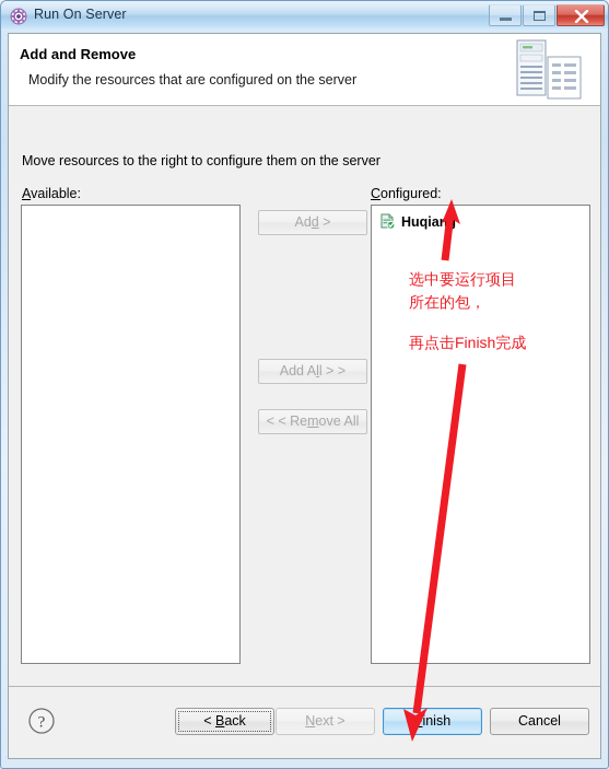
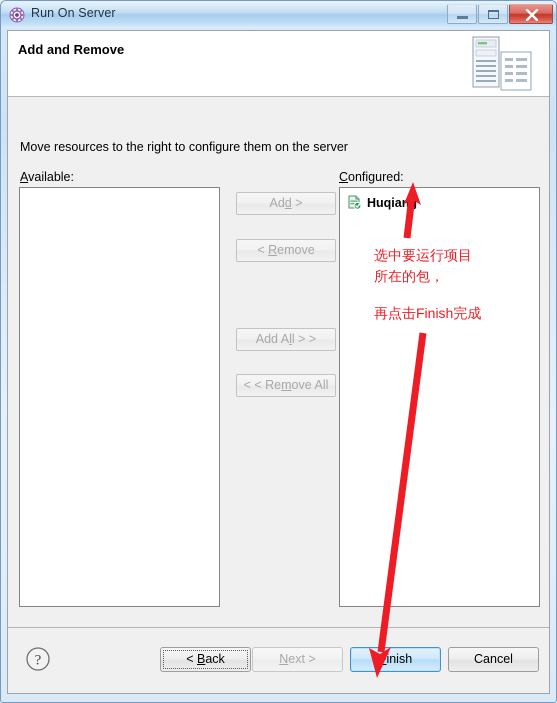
  Run On Server
  Add and Remove
- Modify the resources that are configured on the server
  Move resources to the right to configure them on the server
  Available:
  Configured:
  Huqia
  Add >
+ < Remove
  Add All > >
  < < Remove All
  ?
  < Back
  Next >
  inish
  Cancel
  选中要运行项目
  所在的包，
  再点击Finish完成
